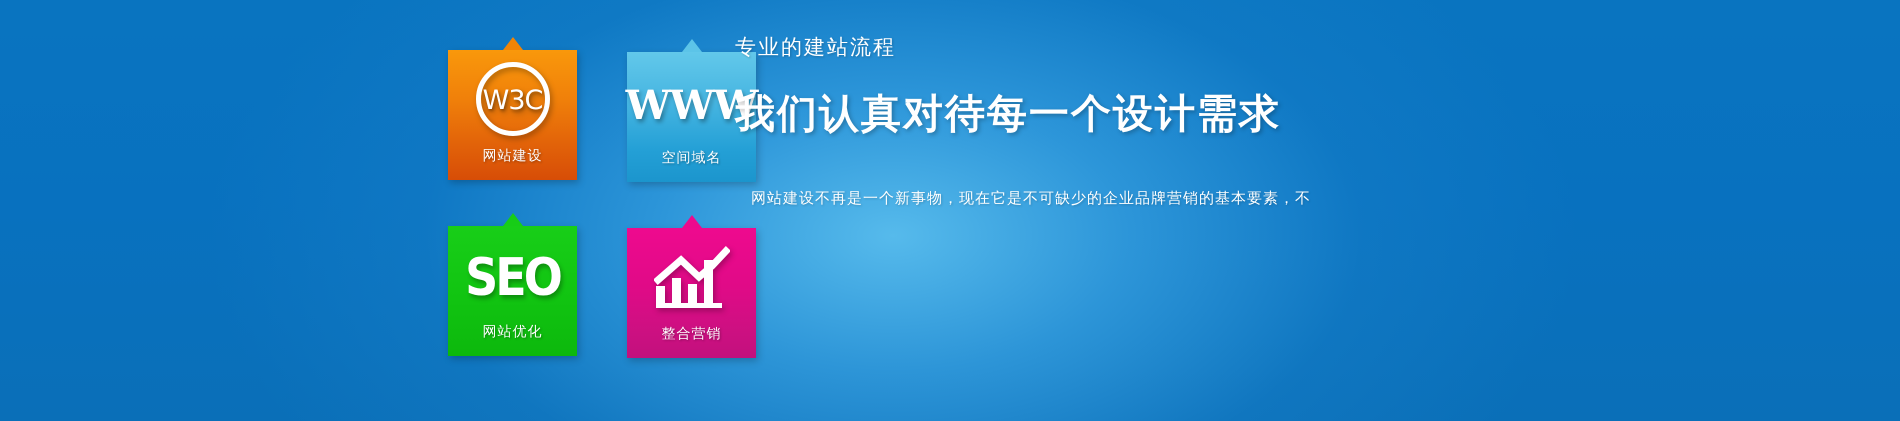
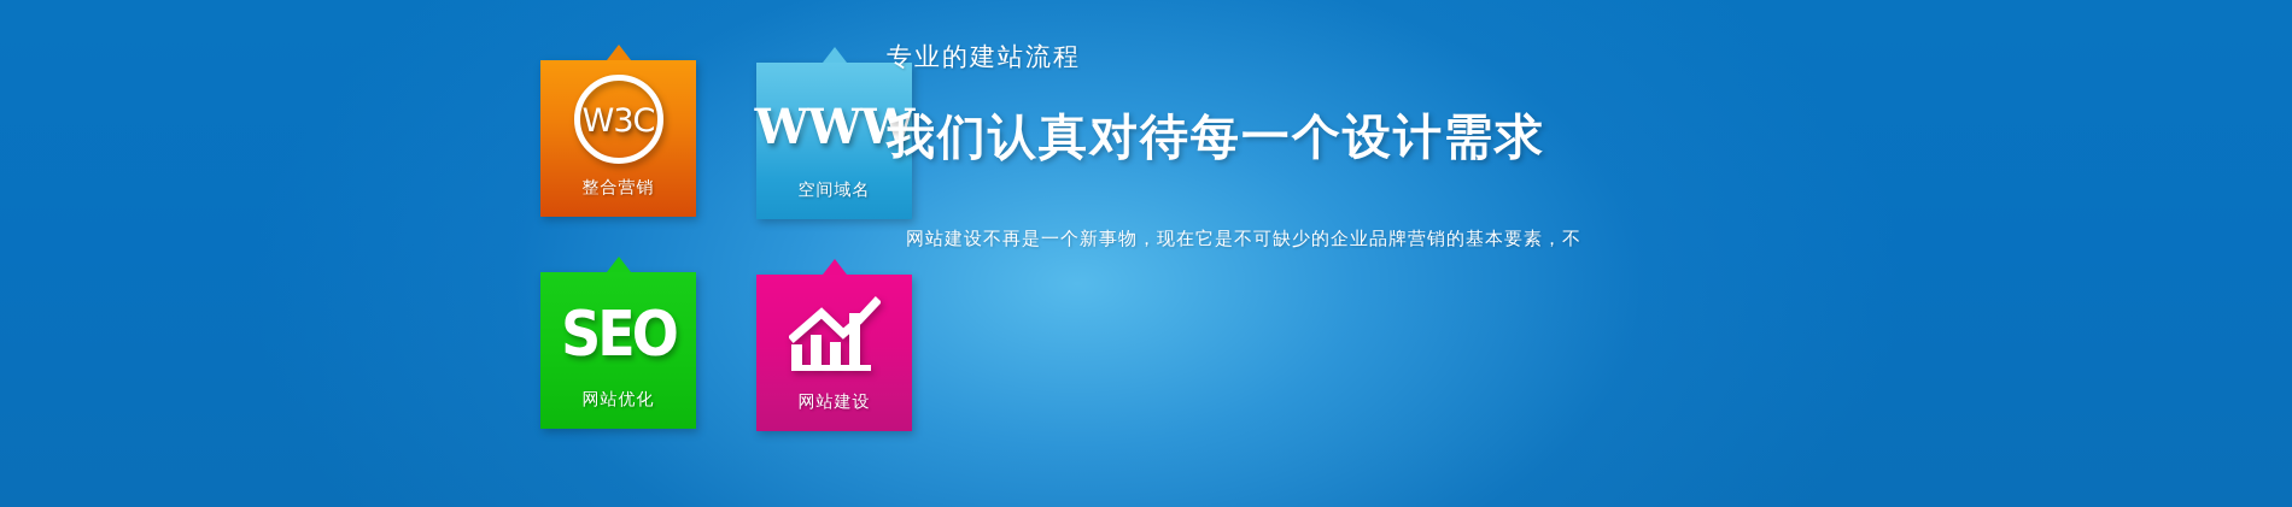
  W3C
- 网站建设
+ 整合营销
  WWW
  空间域名
  SEO
  网站优化
- 整合营销
+ 网站建设
  专业的建站流程
  我们认真对待每一个设计需求
  网站建设不再是一个新事物，现在它是不可缺少的企业品牌营销的基本要素，不
